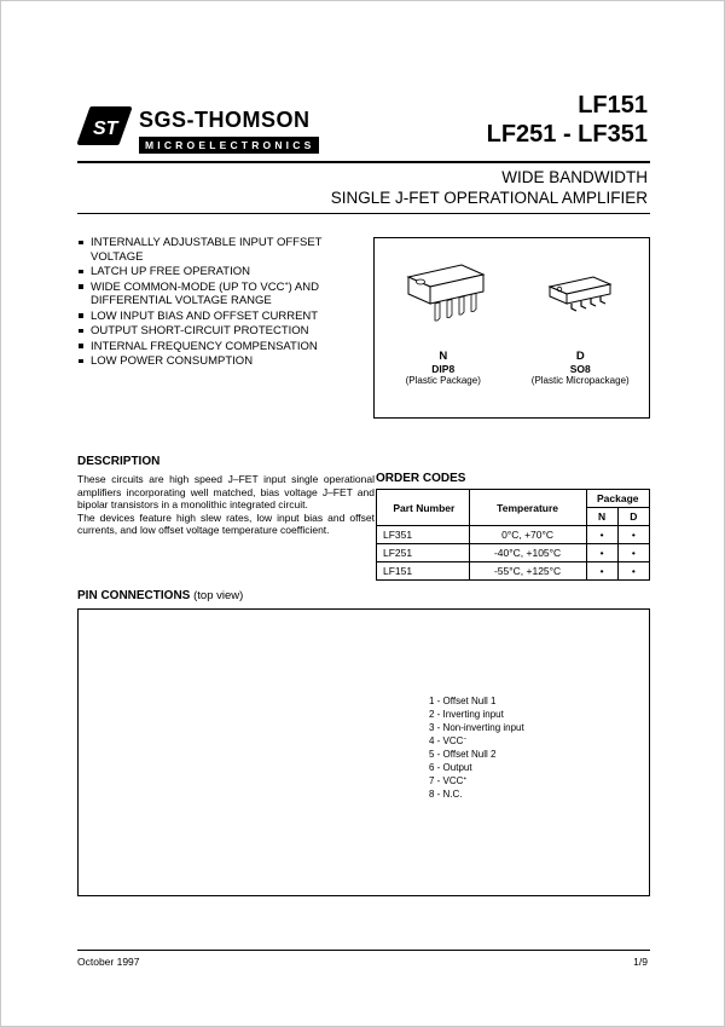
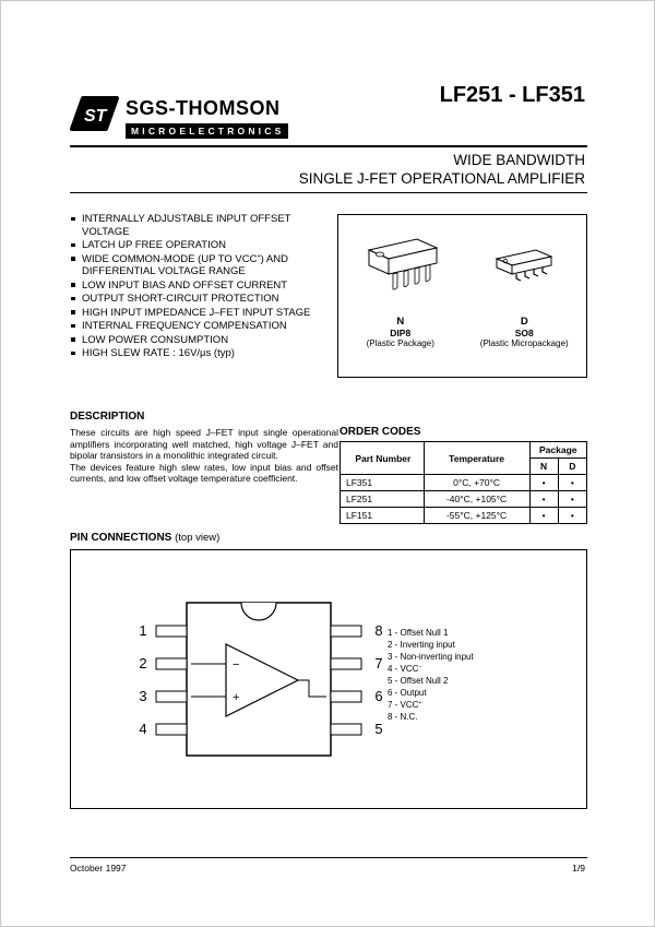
  ST
  SGS-THOMSON
  MICROELECTRONICS
- LF151
  LF251 - LF351
  WIDE BANDWIDTH
  SINGLE J-FET OPERATIONAL AMPLIFIER
  INTERNALLY ADJUSTABLE INPUT OFFSET VOLTAGE
  LATCH UP FREE OPERATION
  WIDE COMMON-MODE (UP TO VCC⁺) AND DIFFERENTIAL VOLTAGE RANGE
  LOW INPUT BIAS AND OFFSET CURRENT
  OUTPUT SHORT-CIRCUIT PROTECTION
+ HIGH INPUT IMPEDANCE J–FET INPUT STAGE
  INTERNAL FREQUENCY COMPENSATION
  LOW POWER CONSUMPTION
+ HIGH SLEW RATE : 16V/µs (typ)
  N
  DIP8
  (Plastic Package)
  D
  SO8
  (Plastic Micropackage)
  DESCRIPTION
- These circuits are high speed J–FET input single operational amplifiers incorporating well matched, bias voltage J–FET and bipolar transistors in a monolithic integrated circuit.
+ These circuits are high speed J–FET input single operational amplifiers incorporating well matched, high voltage J–FET and bipolar transistors in a monolithic integrated circuit.
  The devices feature high slew rates, low input bias and offset currents, and low offset voltage temperature coefficient.
  ORDER CODES
  Part Number	Temperature	Package
  N	D
  LF351	0°C, +70°C	•	•
  LF251	-40°C, +105°C	•	•
  LF151	-55°C, +125°C	•	•
  PIN CONNECTIONS (top view)
+ 1
+ 2
+ 3
+ 4
+ 8
+ 7
+ 6
+ 5
+ −
+ +
  1 - Offset Null 1
  2 - Inverting input
  3 - Non-inverting input
  4 - VCC⁻
  5 - Offset Null 2
  6 - Output
  7 - VCC⁺
  8 - N.C.
  October 1997
  1/9
